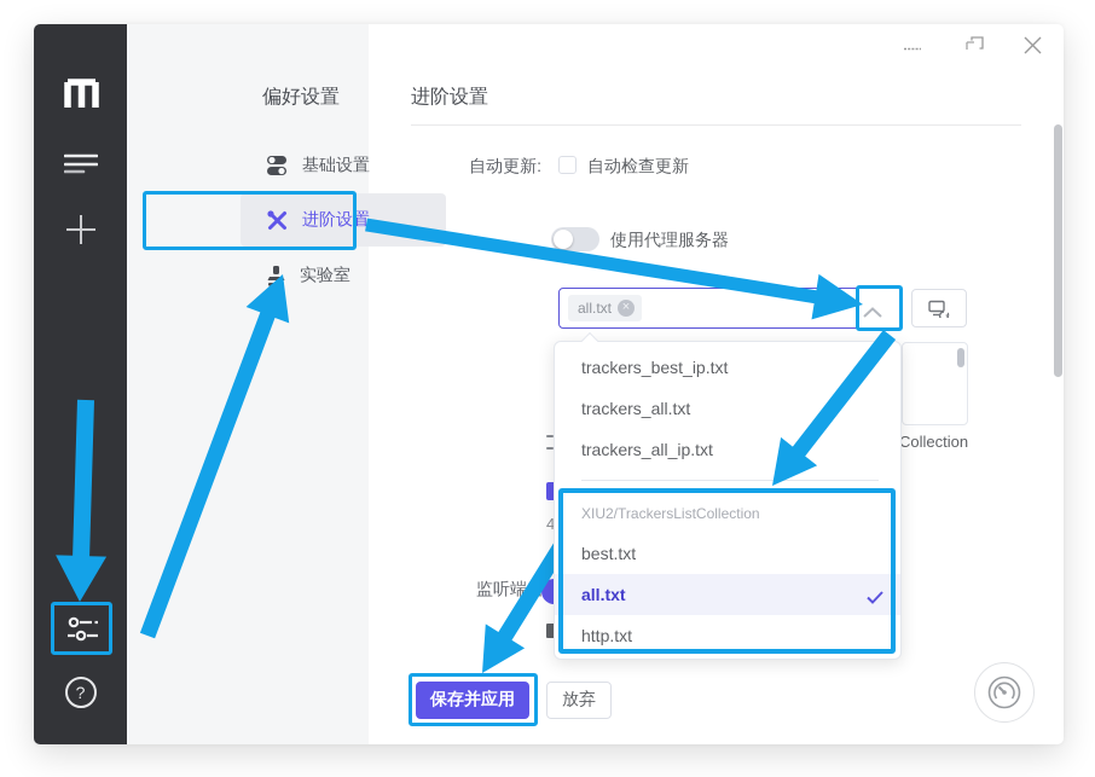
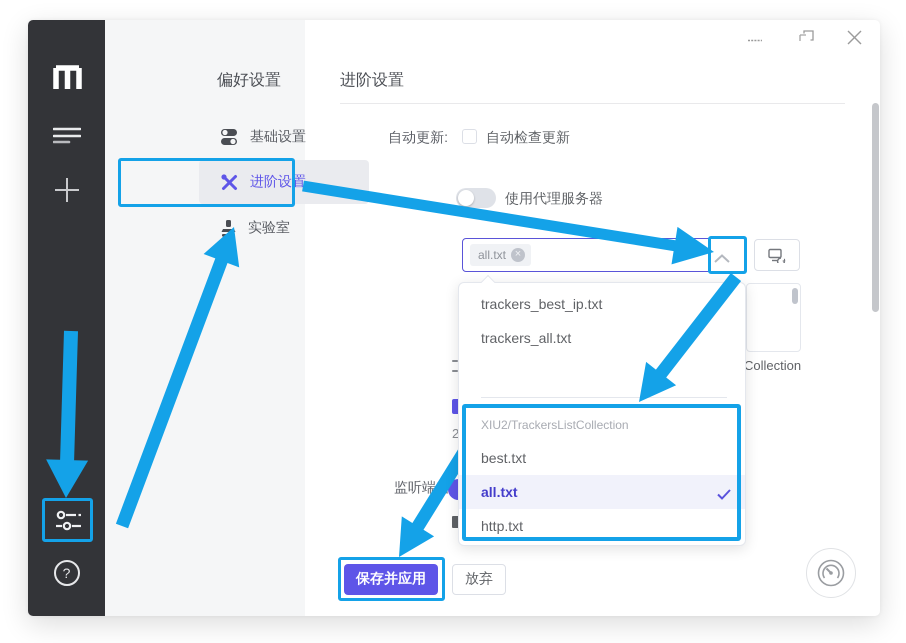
  ?
  偏好设置
  基础设置
  进阶设置
  实验室
  进阶设置
  自动更新:
  自动检查更新
  使用代理服务器
  all.txt
  ×
  Collection
- 4
+ 2
  监听端
  保存并应用
  放弃
  trackers_best_ip.txt
  trackers_all.txt
- trackers_all_ip.txt
  XIU2/TrackersListCollection
  best.txt
  all.txt
  http.txt
